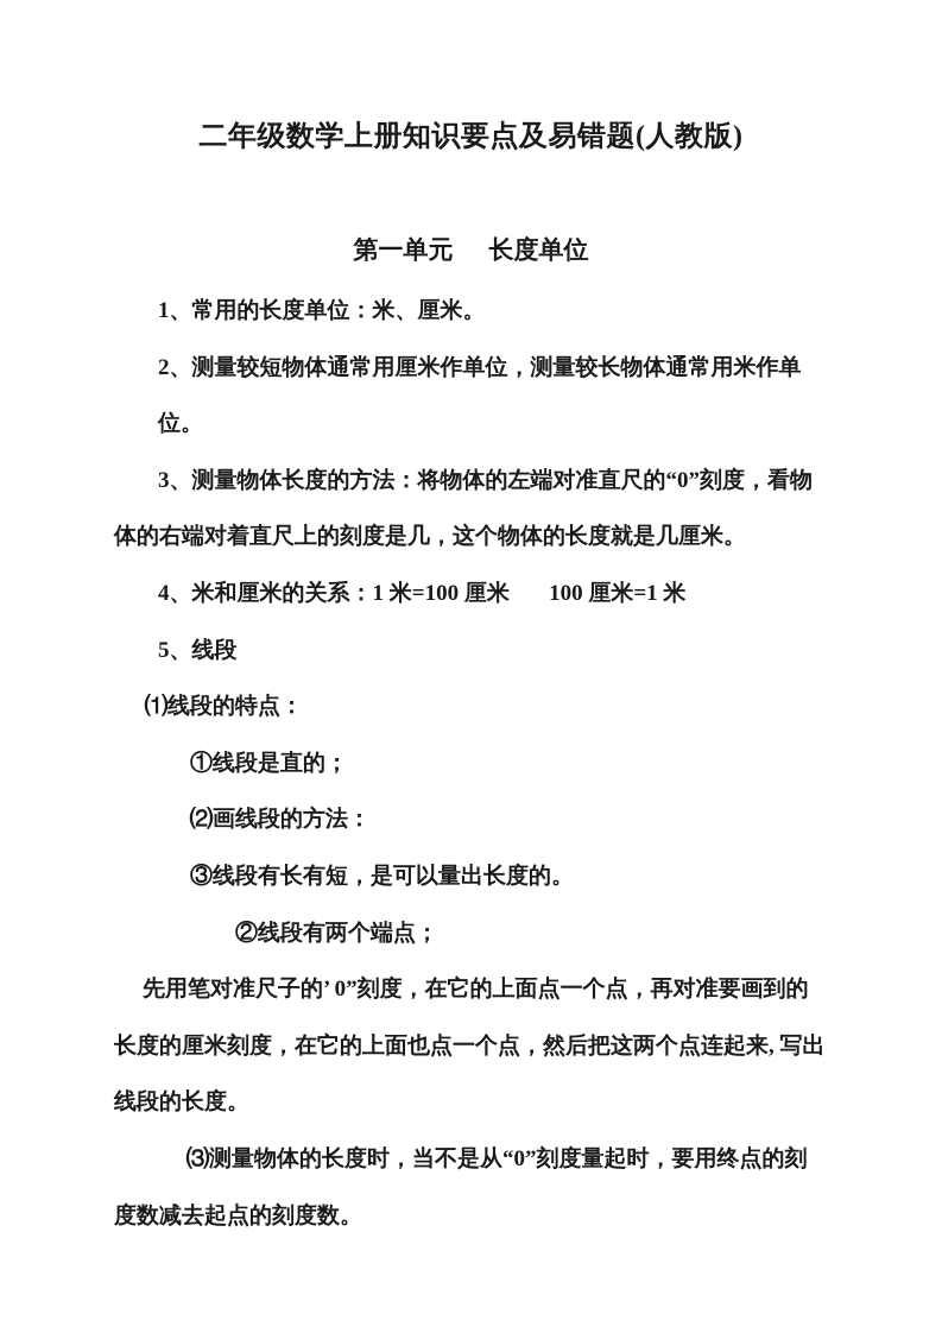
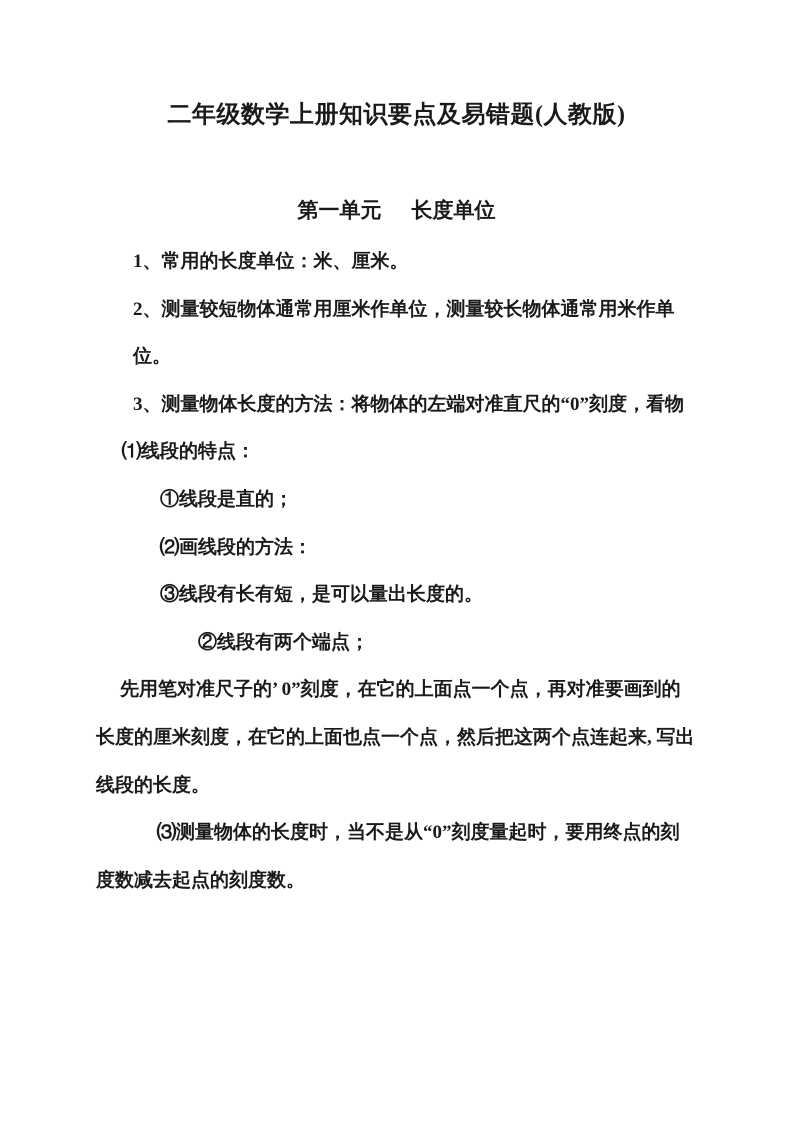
  二年级数学上册知识要点及易错题(人教版)
  第一单元
  长度单位
  1、常用的长度单位：米、厘米。
  2、测量较短物体通常用厘米作单位，测量较长物体通常用米作单位。
  3、测量物体长度的方法：将物体的左端对准直尺的“0”刻度，看物
- 体的右端对着直尺上的刻度是几，这个物体的长度就是几厘米。
- 4、米和厘米的关系：1 米=100 厘米 100 厘米=1 米
- 5、线段
  ⑴线段的特点：
  ①线段是直的；
  ⑵画线段的方法：
  ③线段有长有短，是可以量出长度的。
  ②线段有两个端点；
  先用笔对准尺子的’ 0”刻度，在它的上面点一个点，再对准要画到的
  长度的厘米刻度，在它的上面也点一个点，然后把这两个点连起来, 写出
  线段的长度。
  ⑶测量物体的长度时，当不是从“0”刻度量起时，要用终点的刻
  度数减去起点的刻度数。
